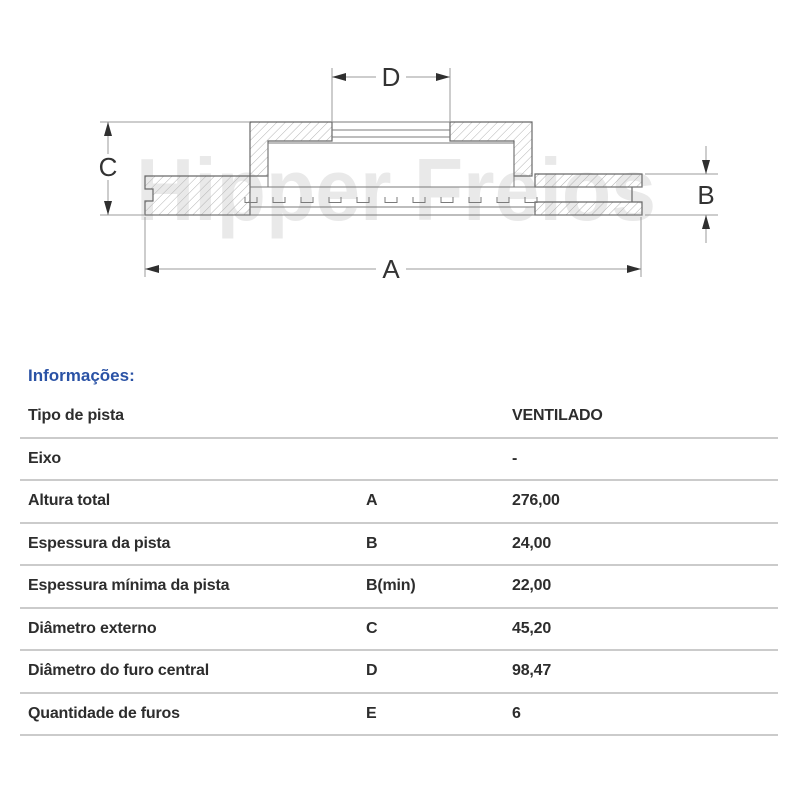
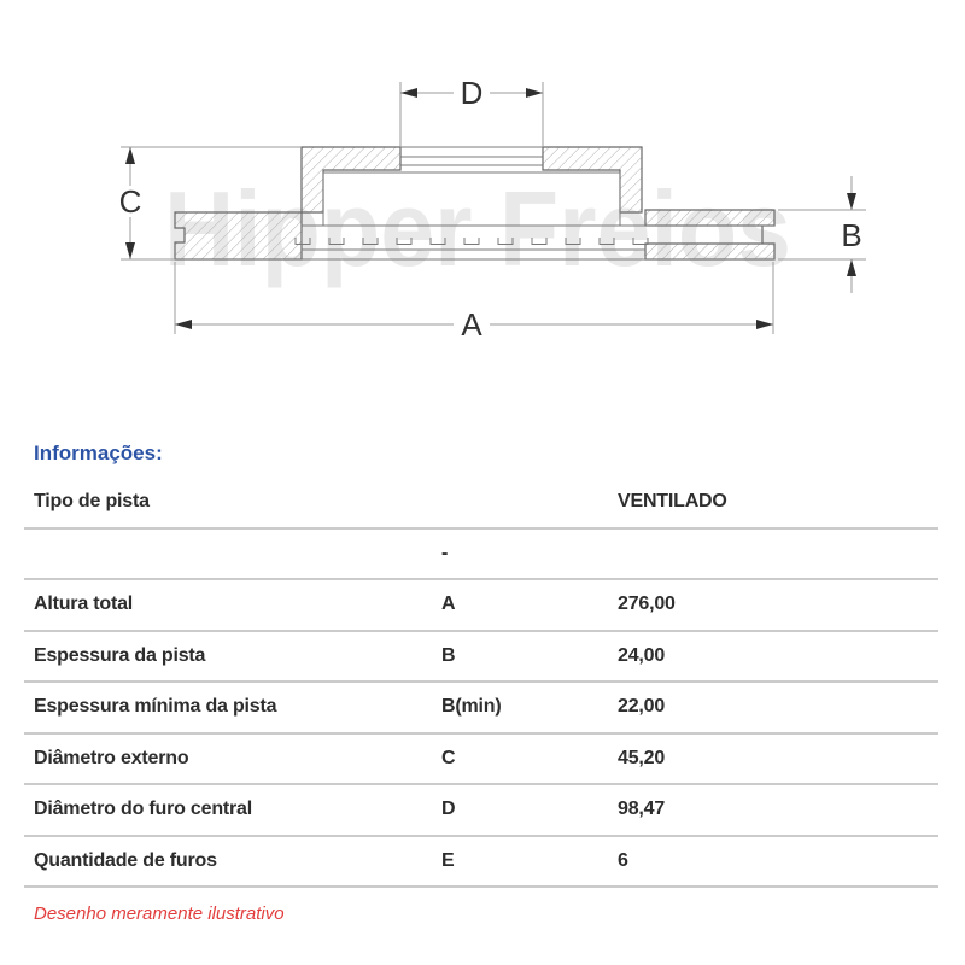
  per Freios
  D
  C
  B
  A
  Informações:
  Tipo de pista
  VENTILADO
- Eixo
  -
  Altura total
  A
  276,00
  Espessura da pista
  B
  24,00
  Espessura mínima da pista
  B(min)
  22,00
  Diâmetro externo
  C
  45,20
  Diâmetro do furo central
  D
  98,47
  Quantidade de furos
  E
  6
+ Desenho meramente ilustrativo
